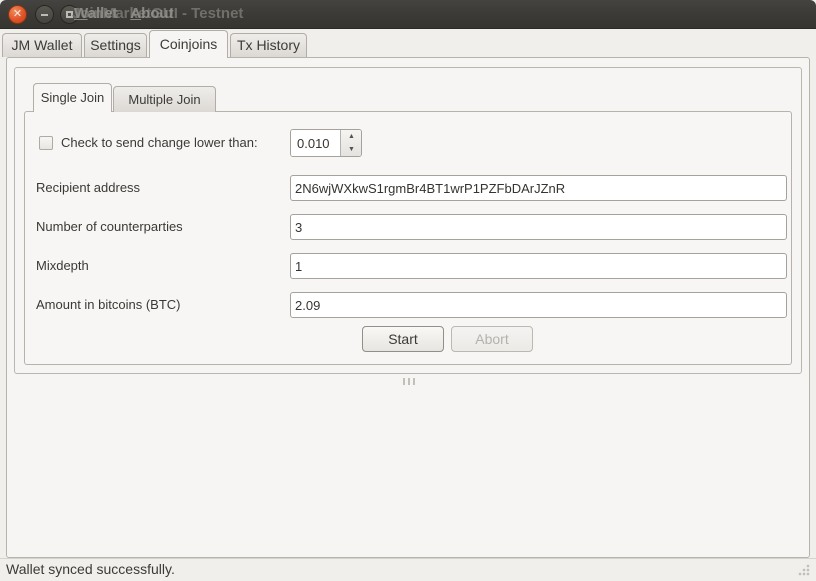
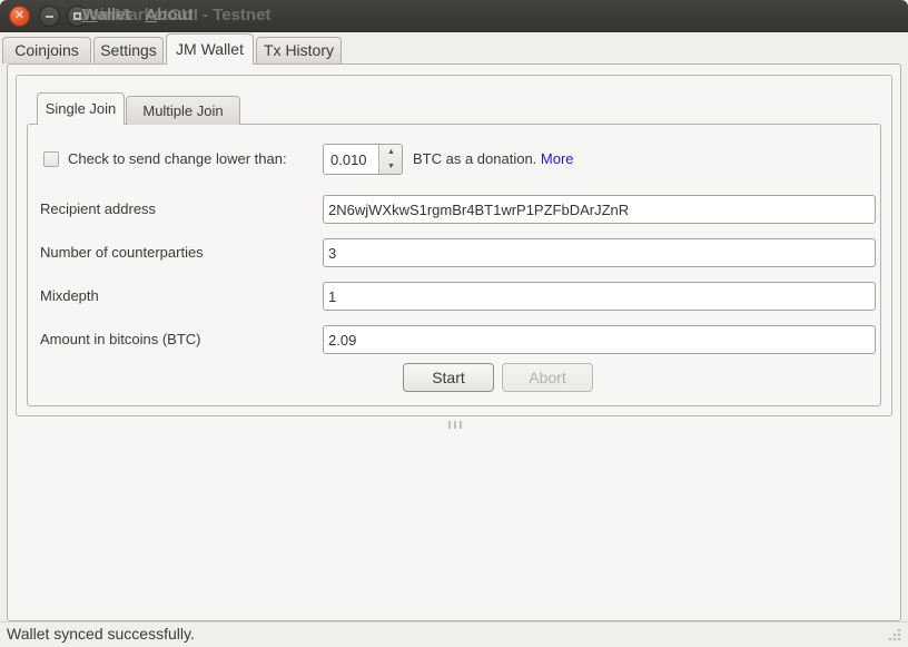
  ✕
  JoinMarketGUI - Testnet
  Wallet About
- JM Wallet
+ Coinjoins
  Settings
- Coinjoins
+ JM Wallet
  Tx History
  Single Join
  Multiple Join
  Check to send change lower than:
  0.010
+ BTC as a donation. More
  Recipient address
  2N6wjWXkwS1rgmBr4BT1wrP1PZFbDArJZnR
  Number of counterparties
  3
  Mixdepth
  1
  Amount in bitcoins (BTC)
  2.09
  Start
  Abort
  Wallet synced successfully.
